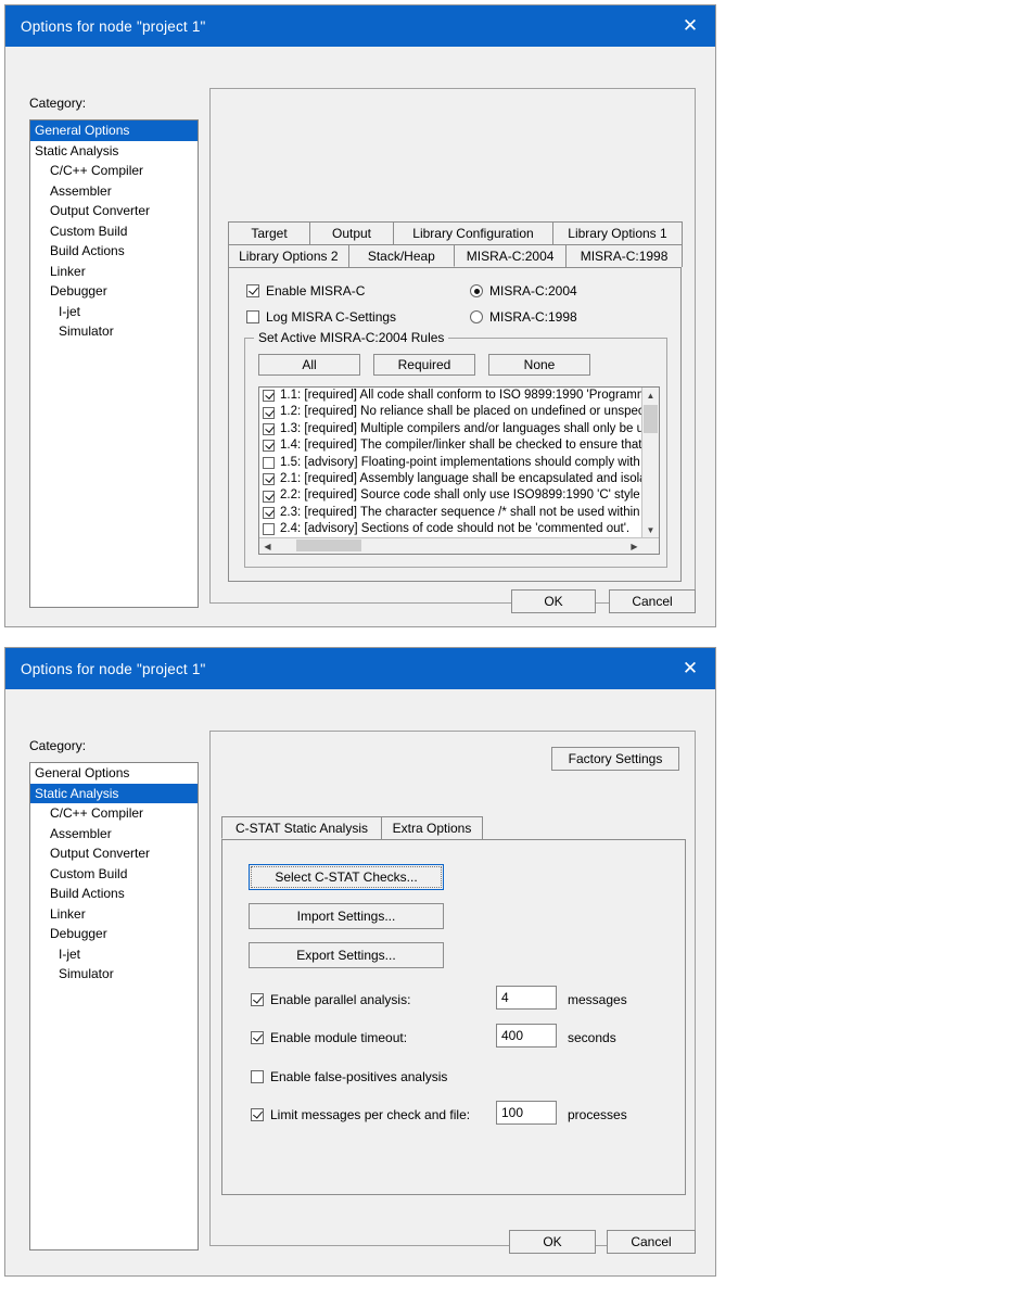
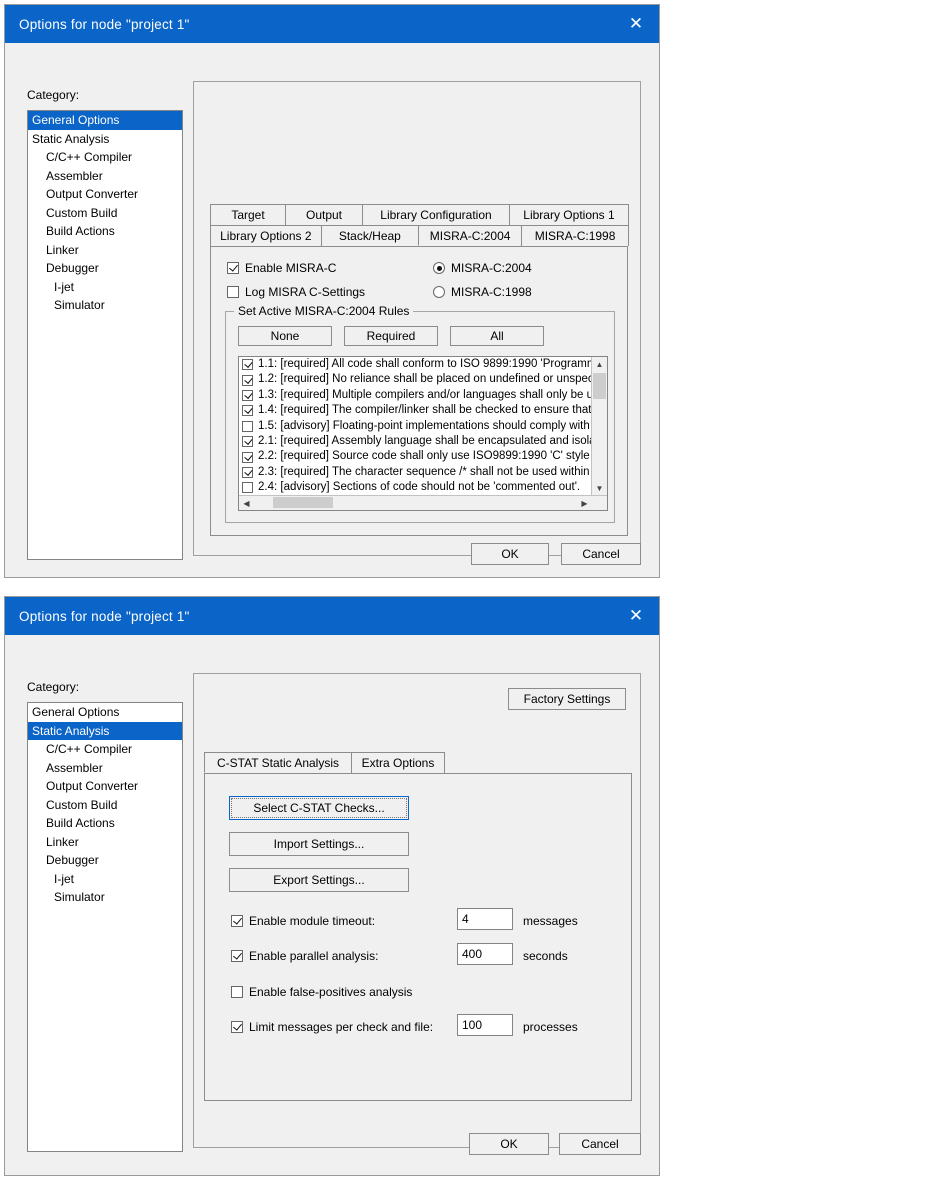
  Options for node "project 1"
  ✕
  Category:
  General Options
  Static Analysis
  C/C++ Compiler
  Assembler
  Output Converter
  Custom Build
  Build Actions
  Linker
  Debugger
  I-jet
  Simulator
  Target
  Output
  Library Configuration
  Library Options 1
  Library Options 2
  Stack/Heap
  MISRA-C:2004
  MISRA-C:1998
  Enable MISRA-C
  Log MISRA C-Settings
  MISRA-C:2004
  MISRA-C:1998
  Set Active MISRA-C:2004 Rules
- All
+ None
  Required
- None
+ All
  1.1: [required] All code shall conform to ISO 9899:1990 'Program
  1.2: [required] No reliance shall be placed on undefined or unspe
  1.3: [required] Multiple compilers and/or languages shall only be u
  1.4: [required] The compiler/linker shall be checked to ensure that
  1.5: [advisory] Floating-point implementations should comply with
  2.1: [required] Assembly language shall be encapsulated and isol
  2.2: [required] Source code shall only use ISO9899:1990 'C' style
  2.3: [required] The character sequence /* shall not be used within
  2.4: [advisory] Sections of code should not be 'commented out'.
  ▲
  ▼
  ◀
  ▶
  OK
  Cancel
  Options for node "project 1"
  ✕
  Category:
  General Options
  Static Analysis
  C/C++ Compiler
  Assembler
  Output Converter
  Custom Build
  Build Actions
  Linker
  Debugger
  I-jet
  Simulator
  Factory Settings
  C-STAT Static Analysis
  Extra Options
  Select C-STAT Checks...
  Import Settings...
  Export Settings...
- Enable parallel analysis:
+ Enable module timeout:
  4
  messages
- Enable module timeout:
+ Enable parallel analysis:
  400
  seconds
  Enable false-positives analysis
  Limit messages per check and file:
  100
  processes
  OK
  Cancel
